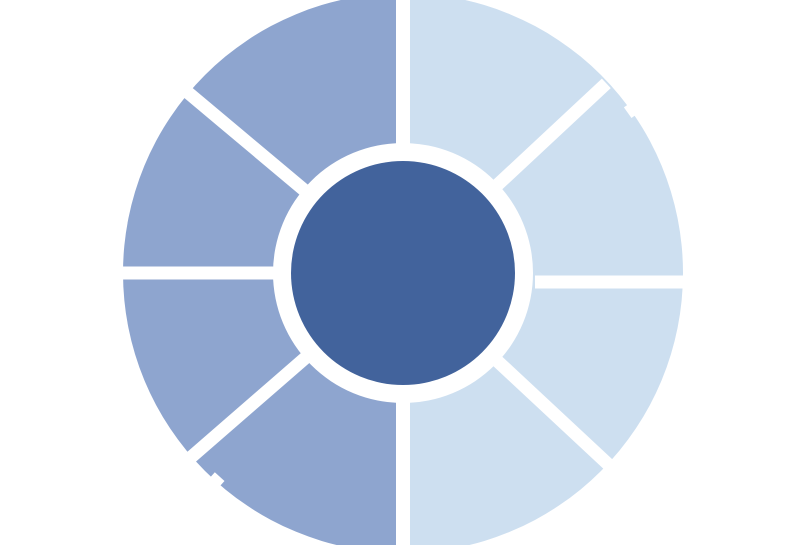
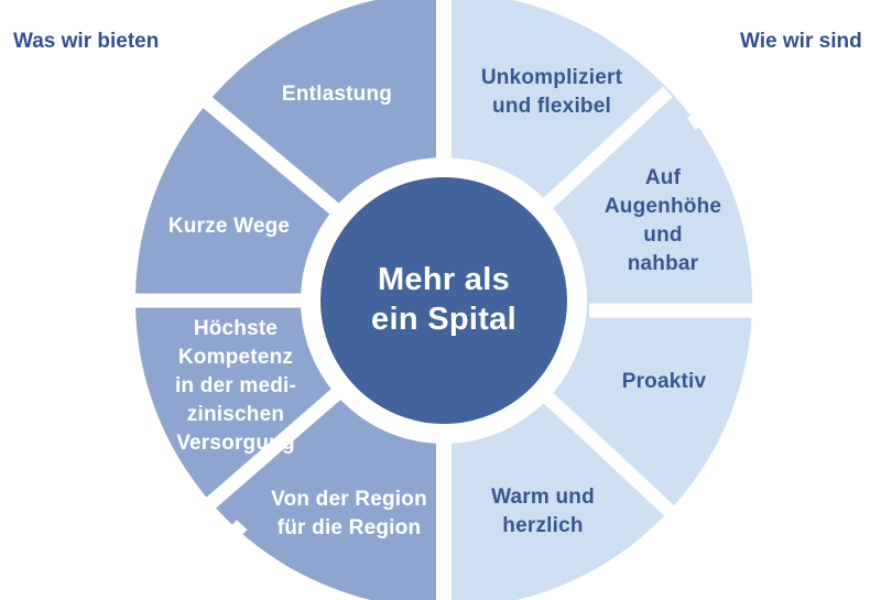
+ Was wir bieten
+ Wie wir sind
+ Entlastung
+ Kurze Wege
+ Höchste
+ Kompetenz
+ in der medi-
+ zinischen
+ Versorgung
+ Von der Region
+ für die Region
+ Unkompliziert
+ und flexibel
+ Auf
+ Augenhöhe
+ und
+ nahbar
+ Proaktiv
+ Warm und
+ herzlich
+ Mehr als
+ ein Spital
